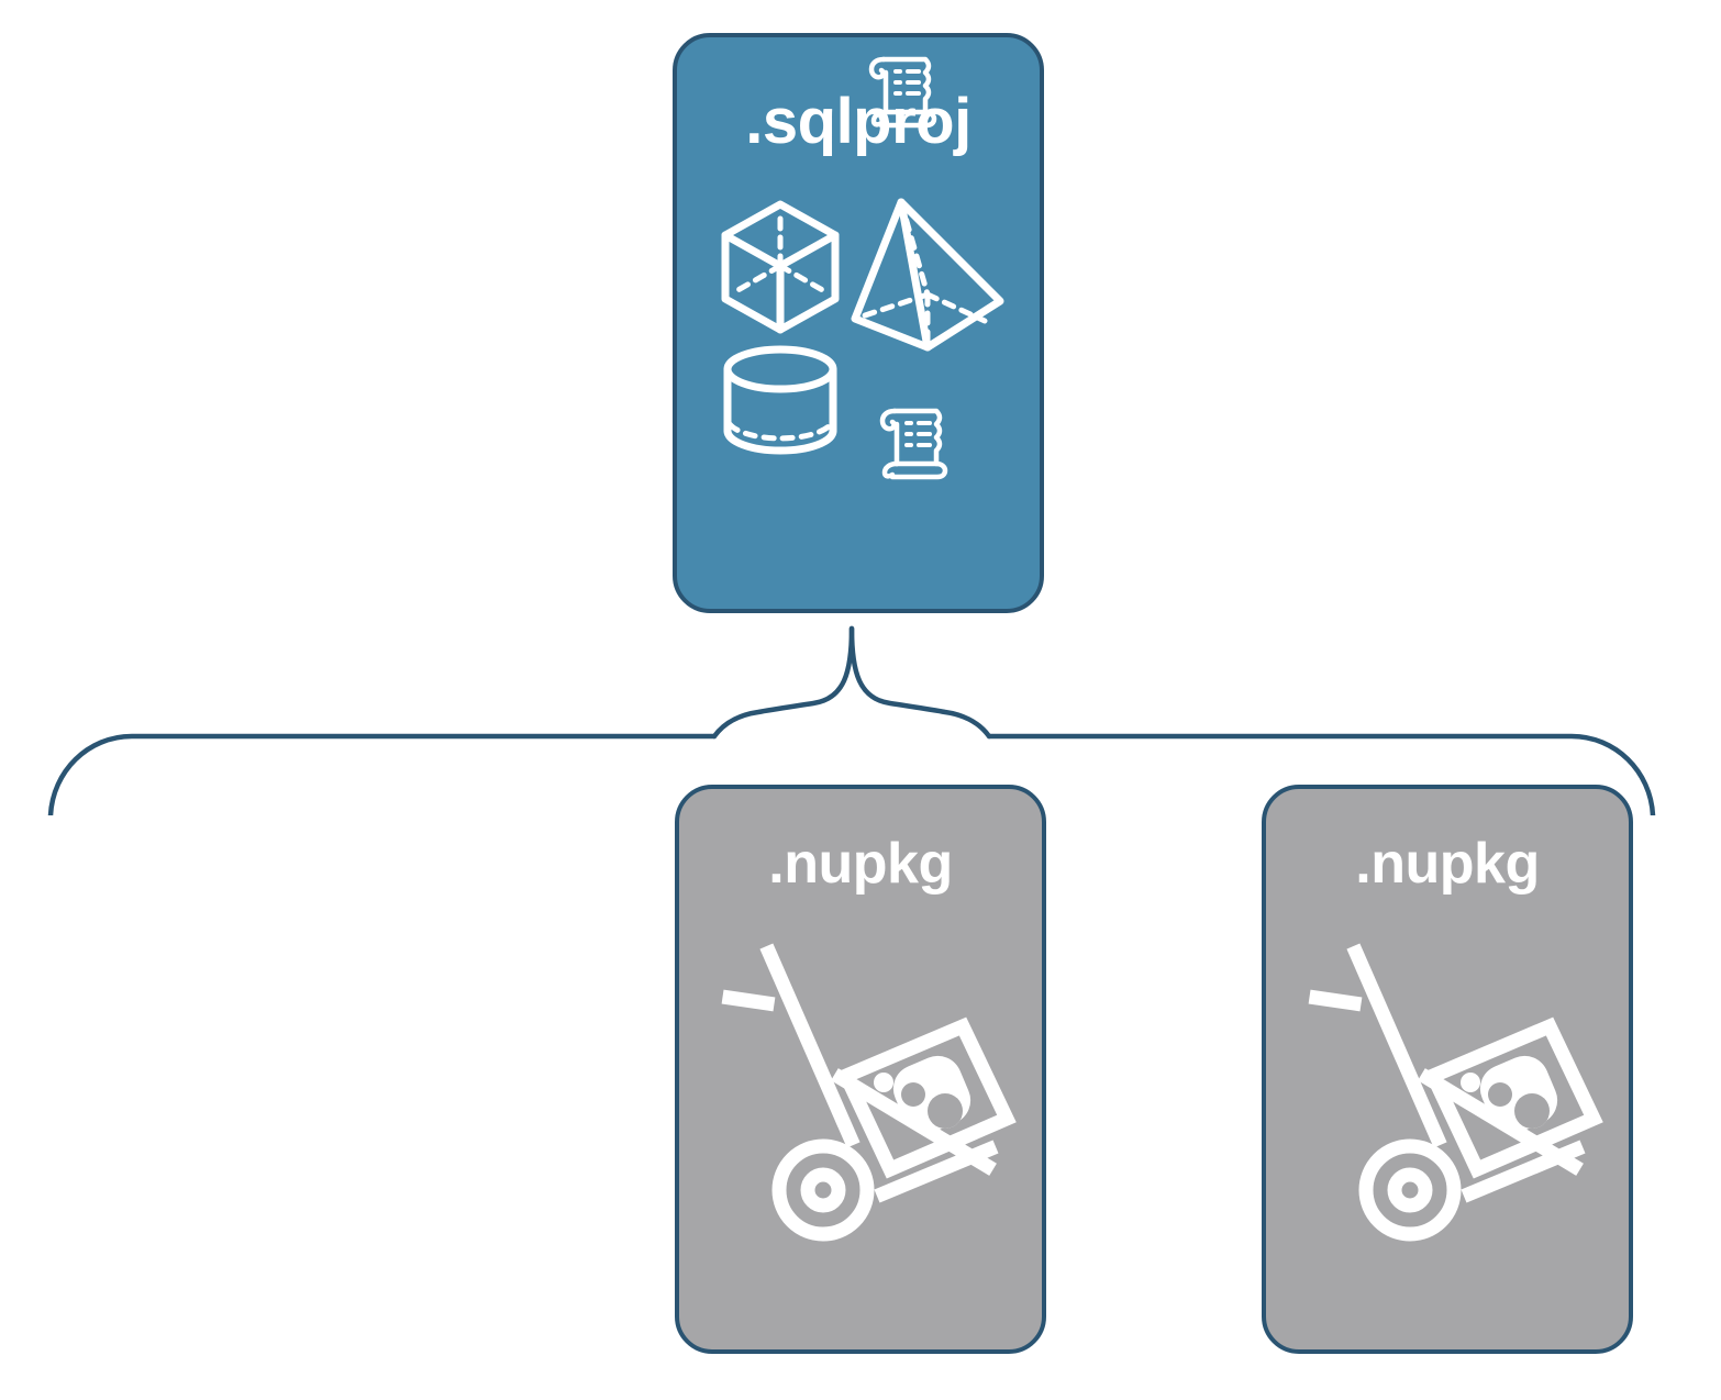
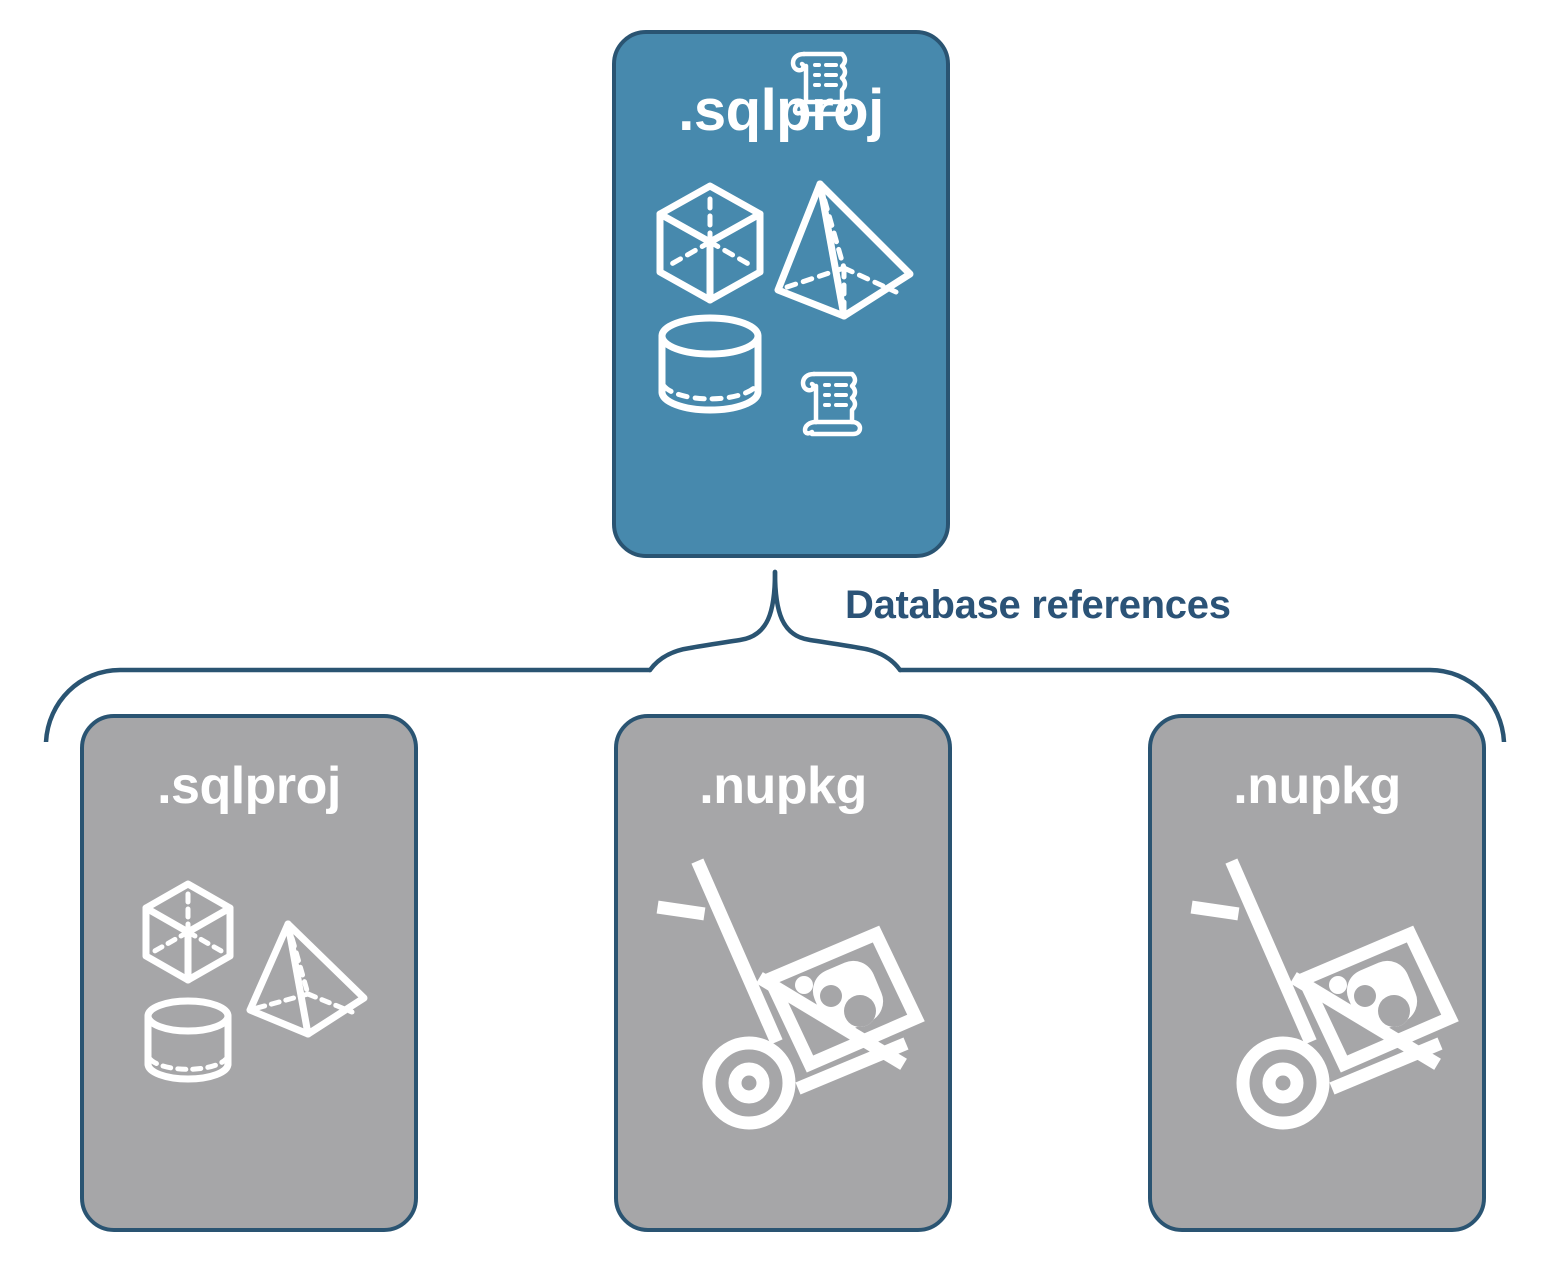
  .sqlrj
+ Database references
+ .sqlproj
  .nupkg
  .nupkg
